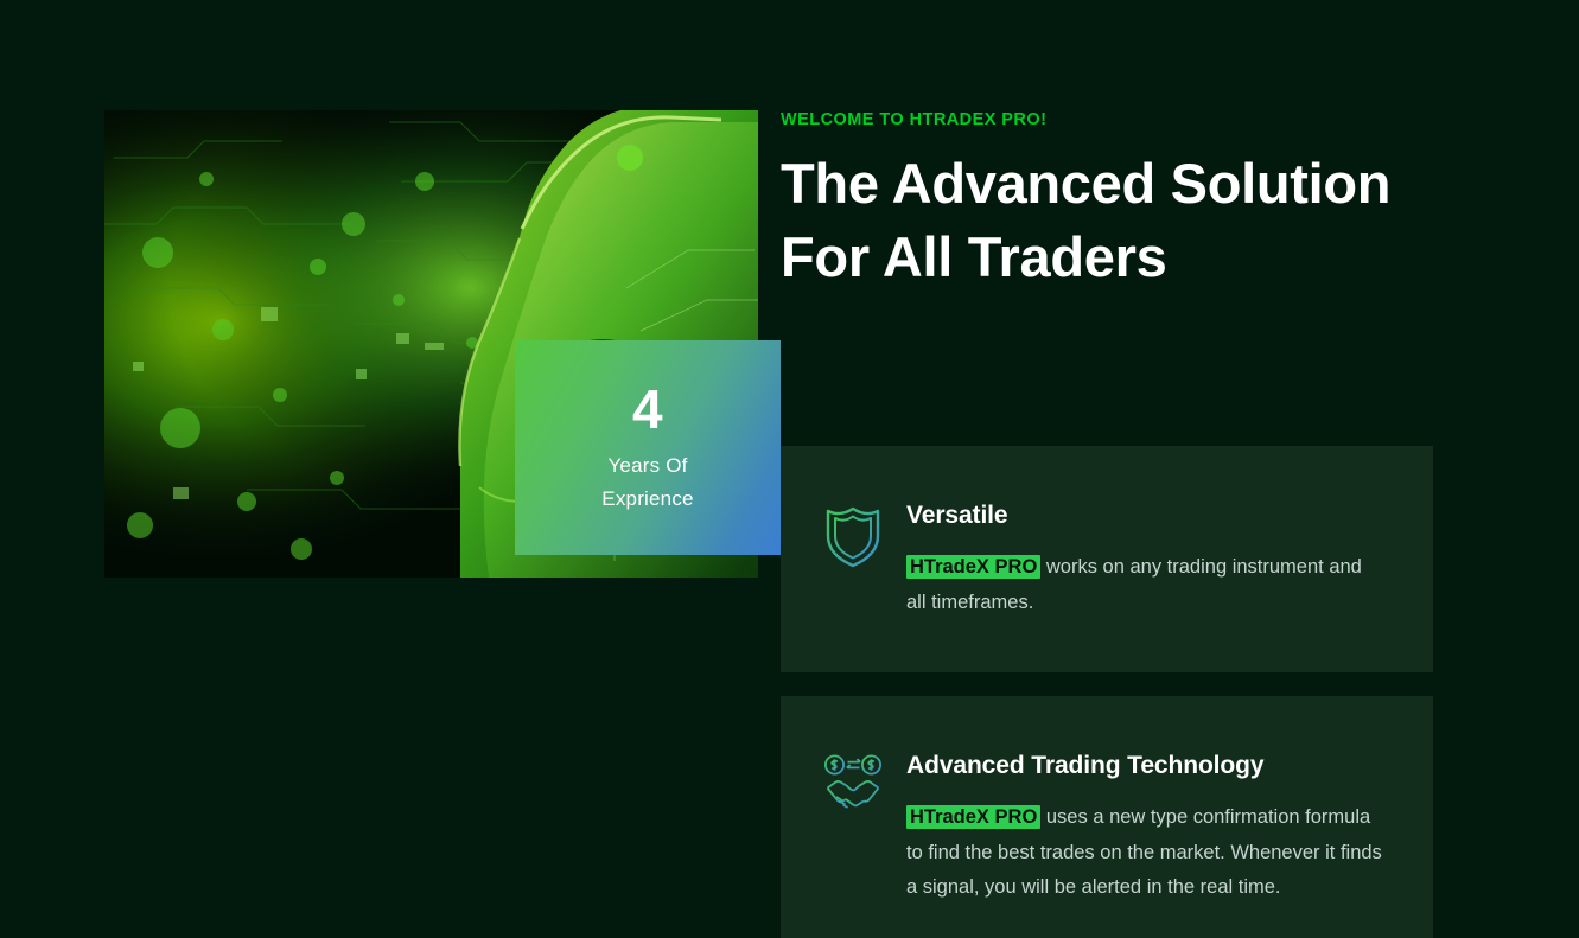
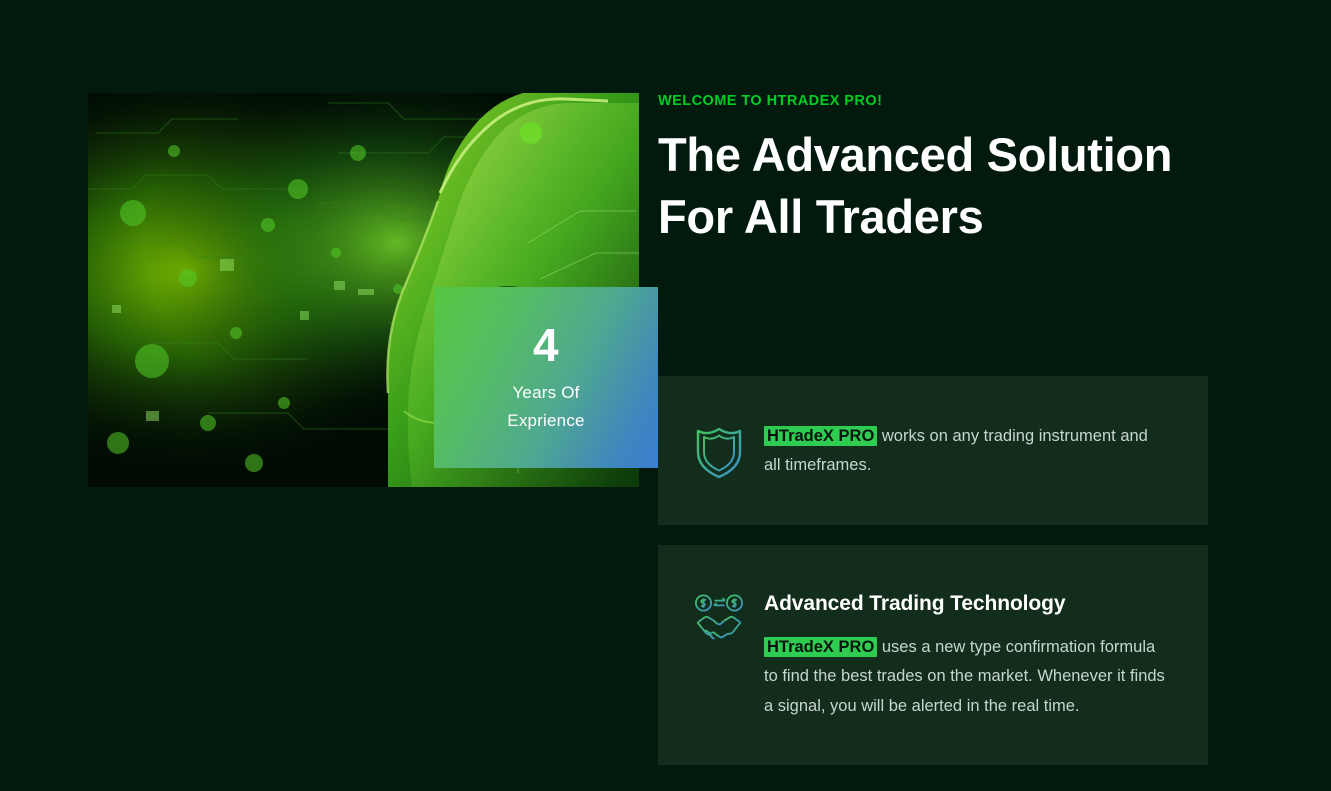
  4
  Years Of
  Exprience
  WELCOME TO HTRADEX PRO!
  The Advanced Solution For All Traders
- Versatile
  HTradeX PRO works on any trading instrument and all timeframes.
  Advanced Trading Technology
  HTradeX PRO uses a new type confirmation formula to find the best trades on the market. Whenever it finds a signal, you will be alerted in the real time.
